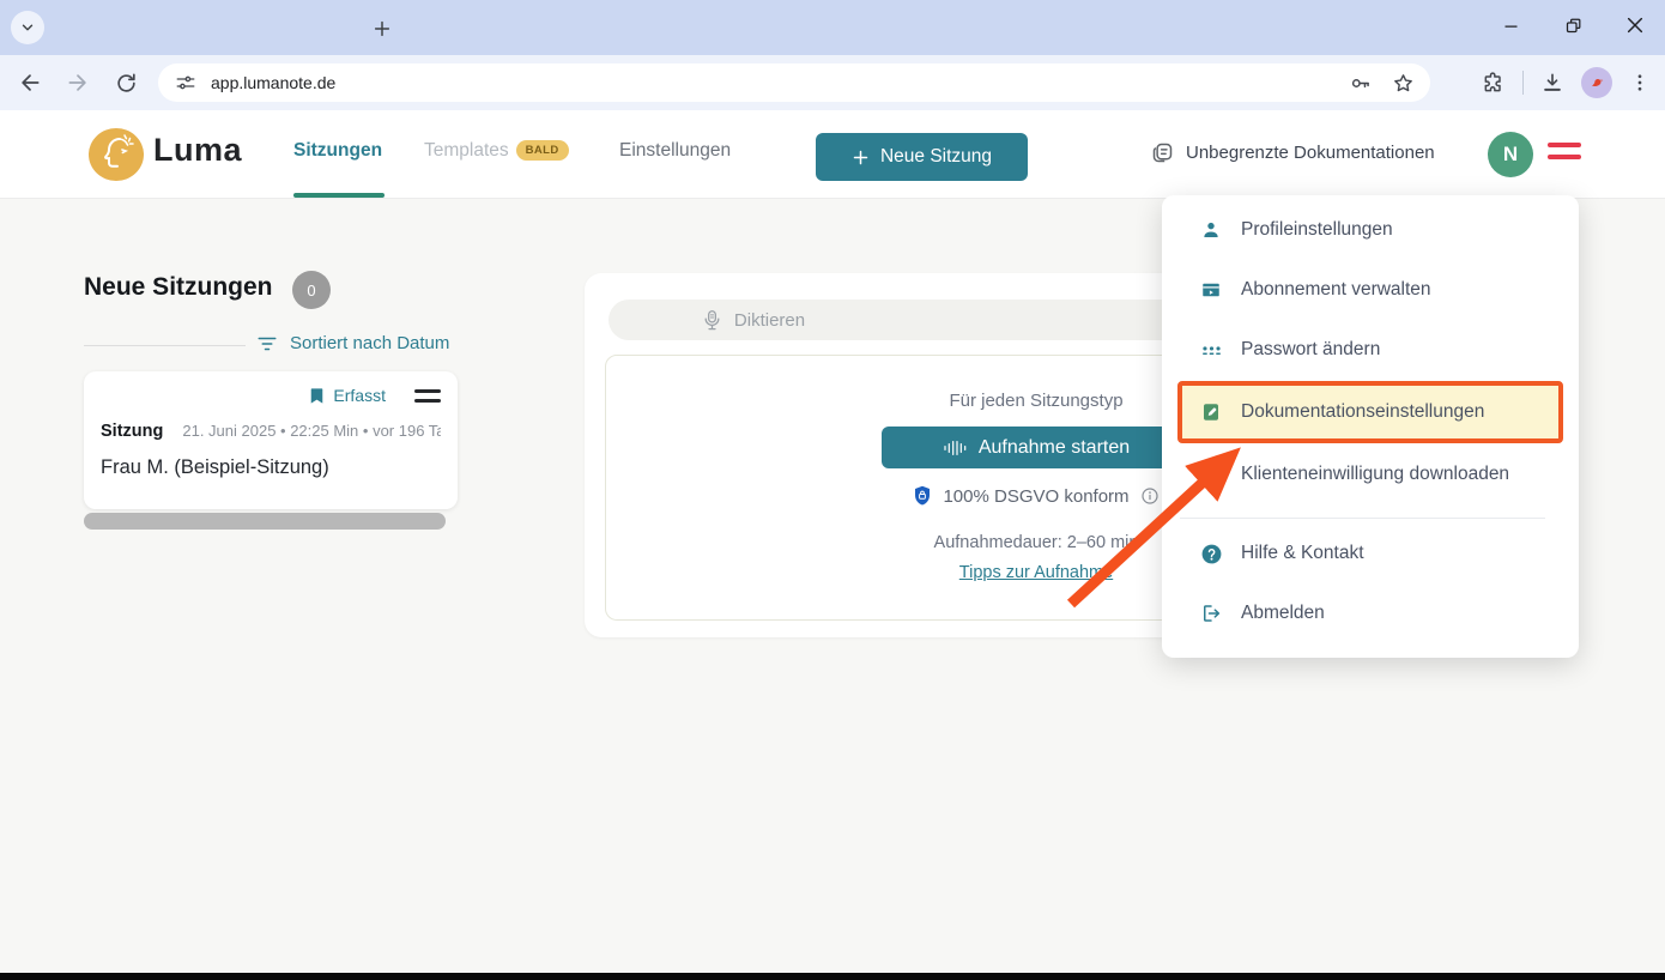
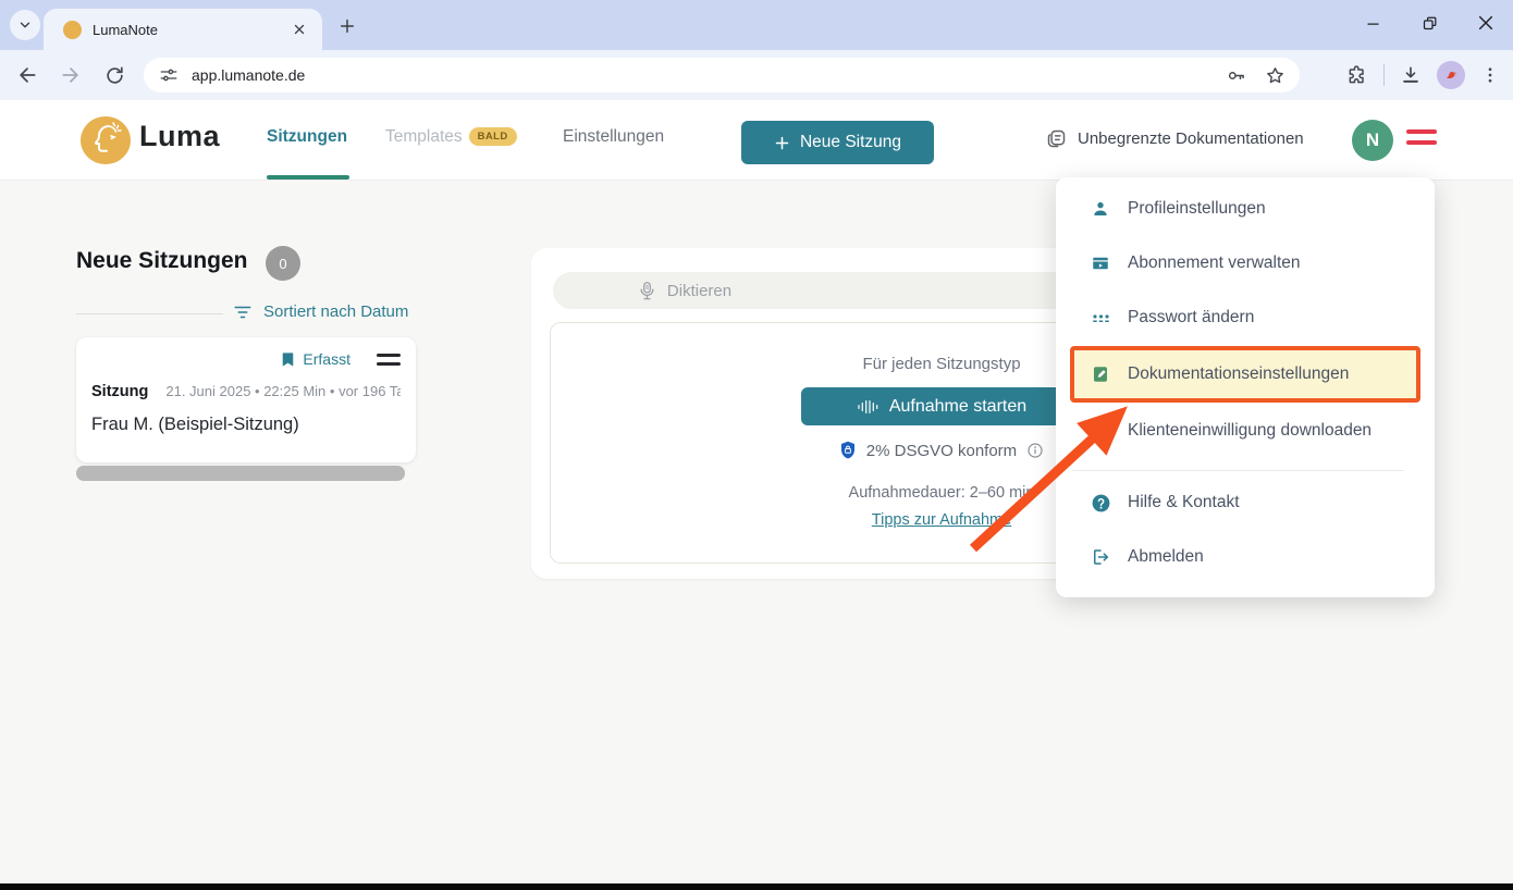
+ LumaNote
  app.lumanote.de
  Luma
  Sitzungen
  Templates BALD
  Einstellungen
  Neue Sitzung
  Unbegrenzte Dokumentationen
  N
  Neue Sitzungen
  0
  Sortiert nach Datum
  Erfasst
  Sitzung
  21. Juni 2025 • 22:25 Min • vor 196 Ta
  Frau M. (Beispiel-Sitzung)
  Diktieren
  Für jeden Sitzungstyp
  Aufnahme starten
- 100% DSGVO konform
+ 2% DSGVO konform
  Aufnahmedauer: 2–60 mi
  Tipps zur Aufnahm
  Profileinstellungen
  Abonnement verwalten
  Passwort ändern
  Dokumentationseinstellungen
  Klienteneinwilligung downloaden
  Hilfe & Kontakt
  Abmelden
